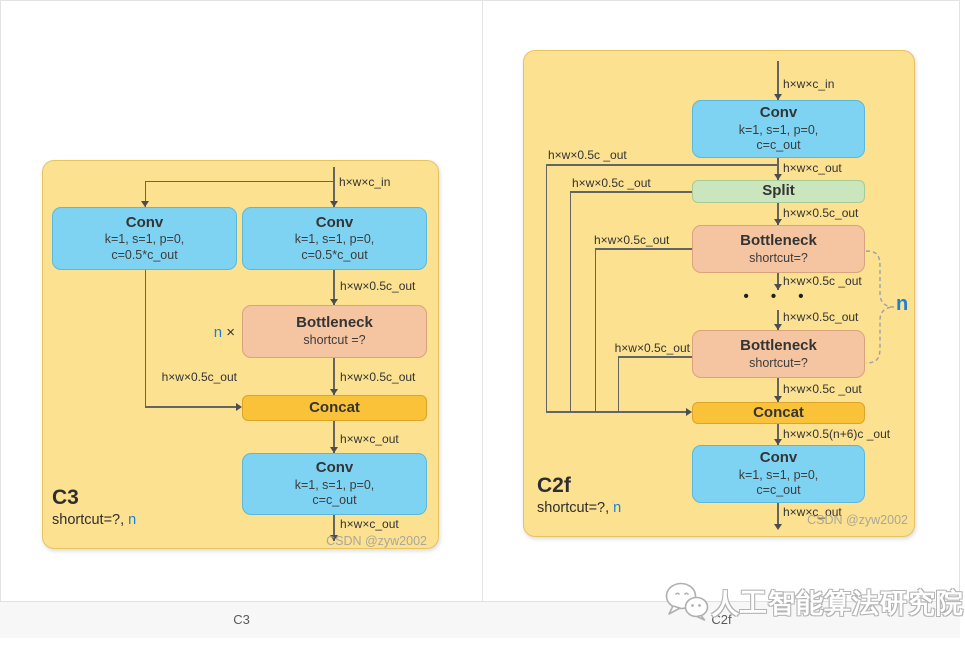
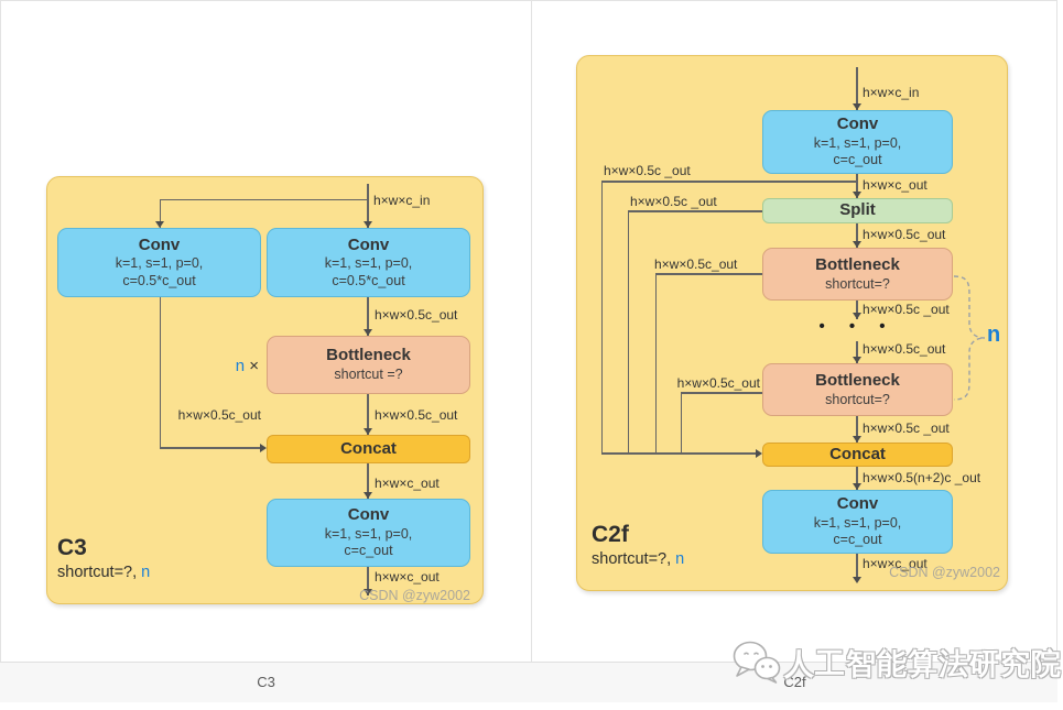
  h×w×c_in
  Conv
  k=1, s=1, p=0,
  c=0.5*c_out
  Conv
  k=1, s=1, p=0,
  c=0.5*c_out
  h×w×0.5c_out
  Bottleneck
  shortcut =?
  n ×
  h×w×0.5c_out
  h×w×0.5c_out
  Concat
  h×w×c_out
  Conv
  k=1, s=1, p=0,
  c=c_out
  h×w×c_out
  C3
  shortcut=?, n
  CSDN @zyw2002
  h×w×c_in
  Conv
  k=1, s=1, p=0,
  c=c_out
  h×w×c_out
  Split
  h×w×0.5c_out
  Bottleneck
  shortcut=?
  h×w×0.5c _out
  • • •
  h×w×0.5c_out
  Bottleneck
  shortcut=?
  h×w×0.5c _out
  Concat
  h×w×0.5c _out
  h×w×0.5c _out
  h×w×0.5c_out
  h×w×0.5c_out
  n
- h×w×0.5(n+6)c _out
+ h×w×0.5(n+2)c _out
  Conv
  k=1, s=1, p=0,
  c=c_out
  h×w×c_out
  C2f
  shortcut=?, n
  CSDN @zyw2002
  C3
  C2f
  人工智能算法研究院
